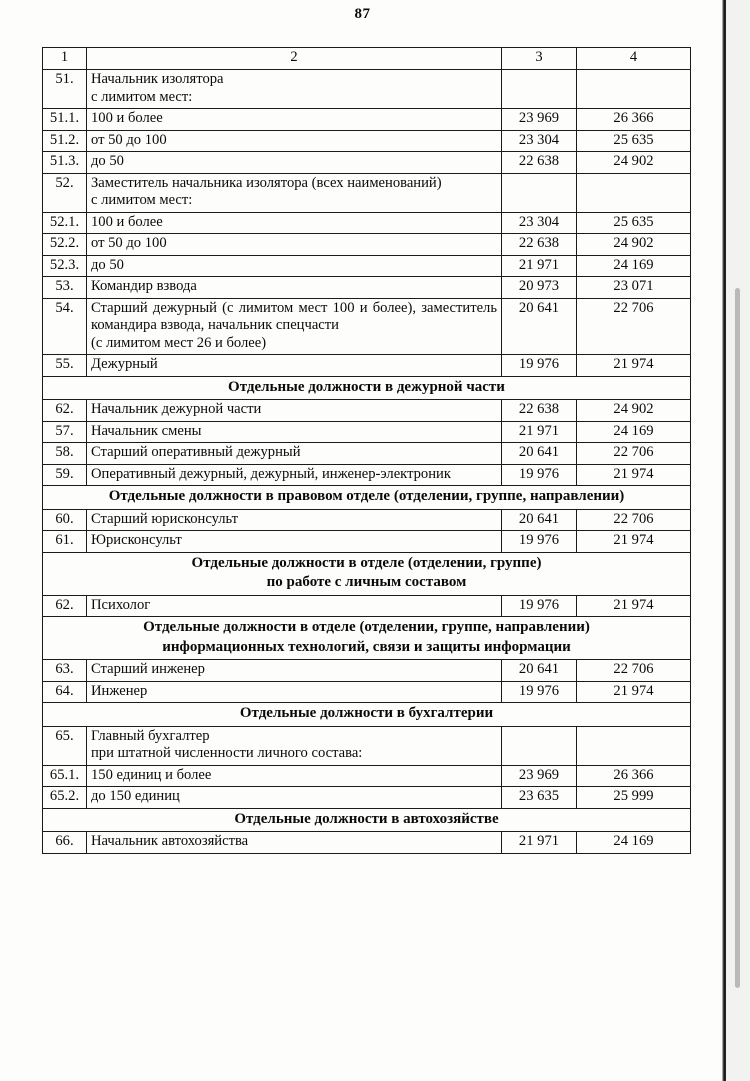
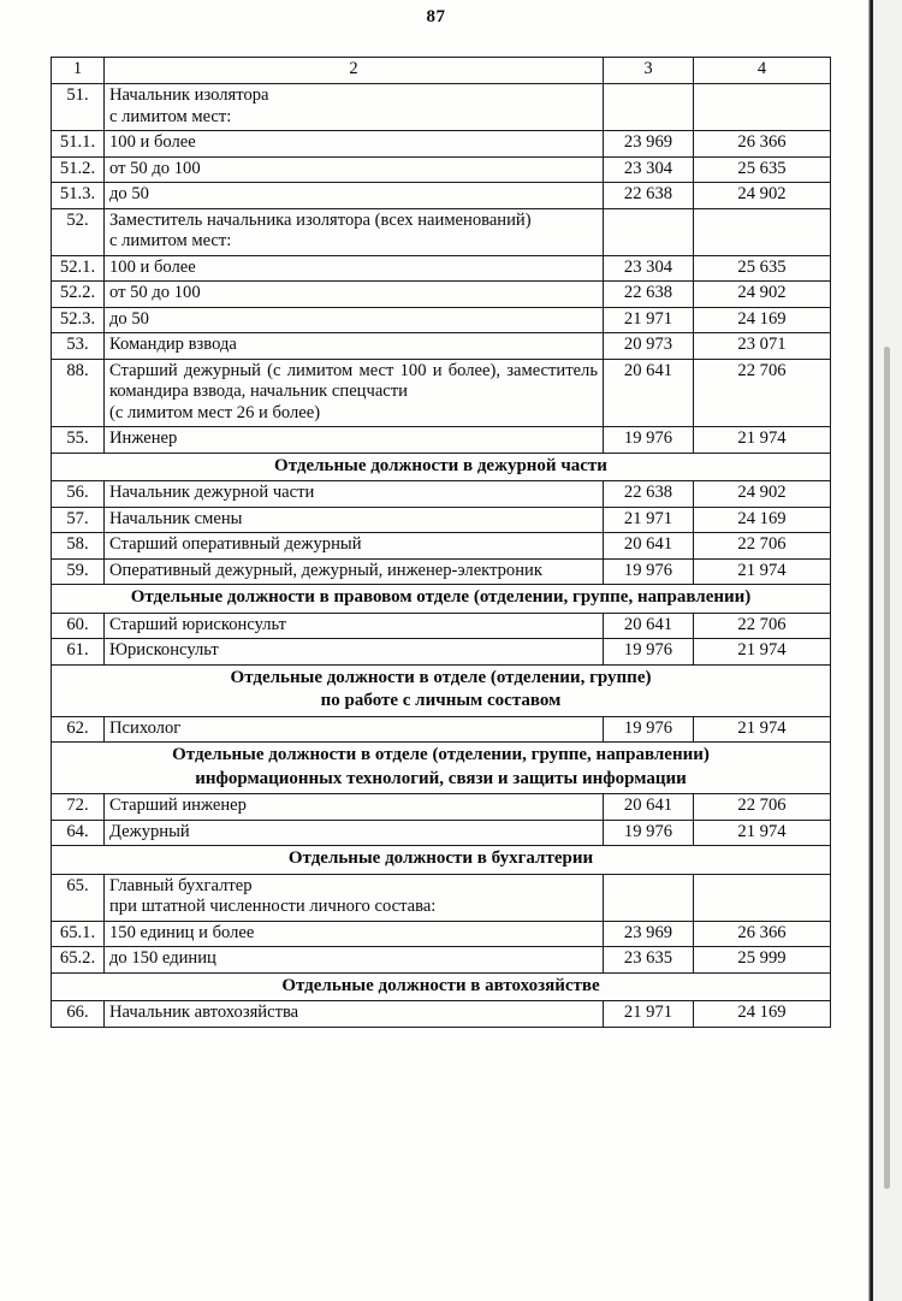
  87
  1	2	3	4
  51.	Начальник изоляторас лимитом мест:
  51.1.	100 и более	23 969	26 366
  51.2.	от 50 до 100	23 304	25 635
  51.3.	до 50	22 638	24 902
  52.	Заместитель начальника изолятора (всех наименований)с лимитом мест:
  52.1.	100 и более	23 304	25 635
  52.2.	от 50 до 100	22 638	24 902
  52.3.	до 50	21 971	24 169
  53.	Командир взвода	20 973	23 071
- 54.	Старший дежурный (с лимитом мест 100 и более), заместитель командира взвода, начальник спецчасти(с лимитом мест 26 и более)	20 641	22 706
+ 88.	Старший дежурный (с лимитом мест 100 и более), заместитель командира взвода, начальник спецчасти(с лимитом мест 26 и более)	20 641	22 706
- 55.	Дежурный	19 976	21 974
+ 55.	Инженер	19 976	21 974
  Отдельные должности в дежурной части
- 62.	Начальник дежурной части	22 638	24 902
+ 56.	Начальник дежурной части	22 638	24 902
  57.	Начальник смены	21 971	24 169
  58.	Старший оперативный дежурный	20 641	22 706
  59.	Оперативный дежурный, дежурный, инженер-электроник	19 976	21 974
  Отдельные должности в правовом отделе (отделении, группе, направлении)
  60.	Старший юрисконсульт	20 641	22 706
  61.	Юрисконсульт	19 976	21 974
  Отдельные должности в отделе (отделении, группе)по работе с личным составом
  62.	Психолог	19 976	21 974
  Отдельные должности в отделе (отделении, группе, направлении)информационных технологий, связи и защиты информации
- 63.	Старший инженер	20 641	22 706
+ 72.	Старший инженер	20 641	22 706
- 64.	Инженер	19 976	21 974
+ 64.	Дежурный	19 976	21 974
  Отдельные должности в бухгалтерии
  65.	Главный бухгалтерпри штатной численности личного состава:
  65.1.	150 единиц и более	23 969	26 366
  65.2.	до 150 единиц	23 635	25 999
  Отдельные должности в автохозяйстве
  66.	Начальник автохозяйства	21 971	24 169
